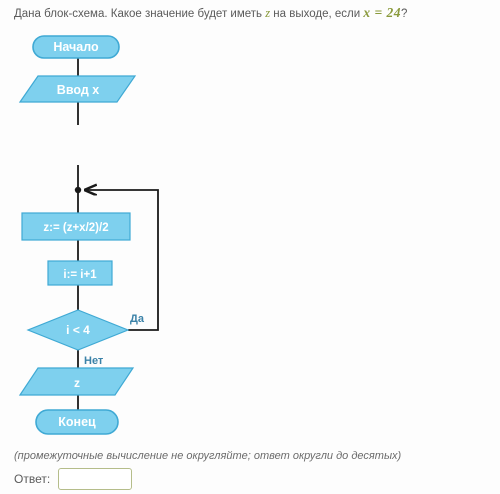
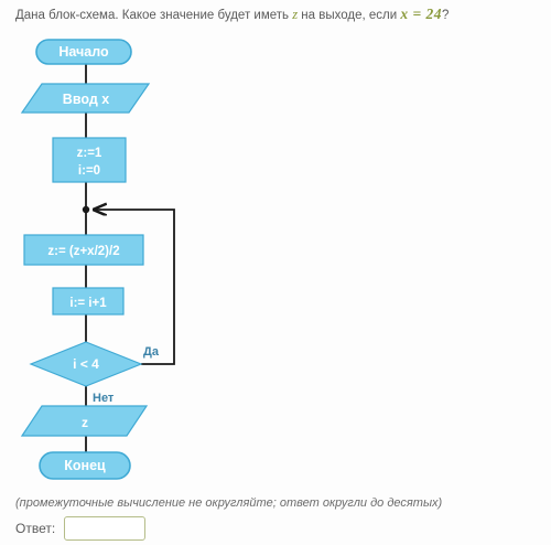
  Дана блок-схема. Какое значение будет иметь z на выходе, если x = 24?
  Начало
  Ввод x
+ z:=1
+ i:=0
  z:= (z+x/2)/2
  i:= i+1
  i < 4
  Да
  Нет
  z
  Конец
  (промежуточные вычисление не округляйте; ответ округли до десятых)
  Ответ:
